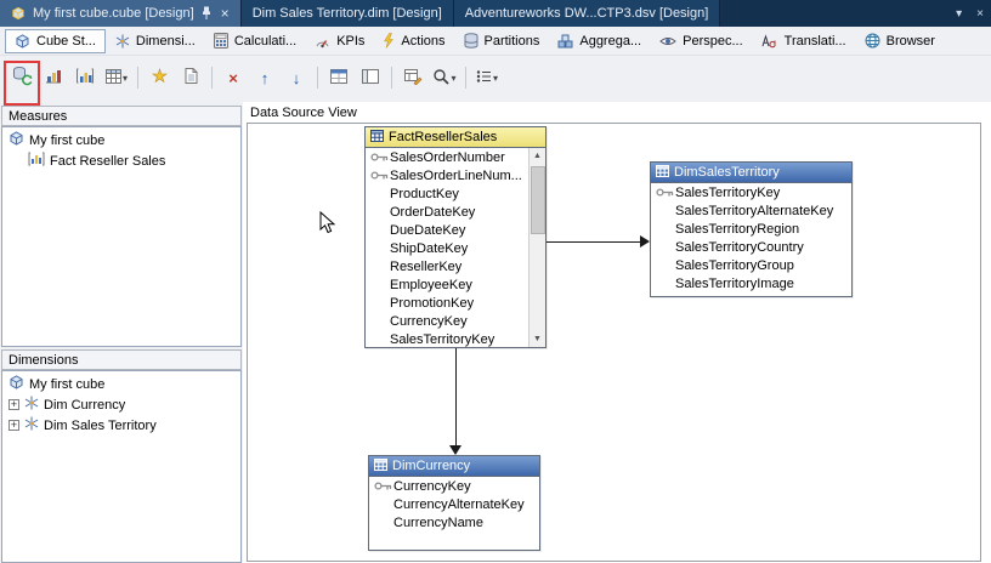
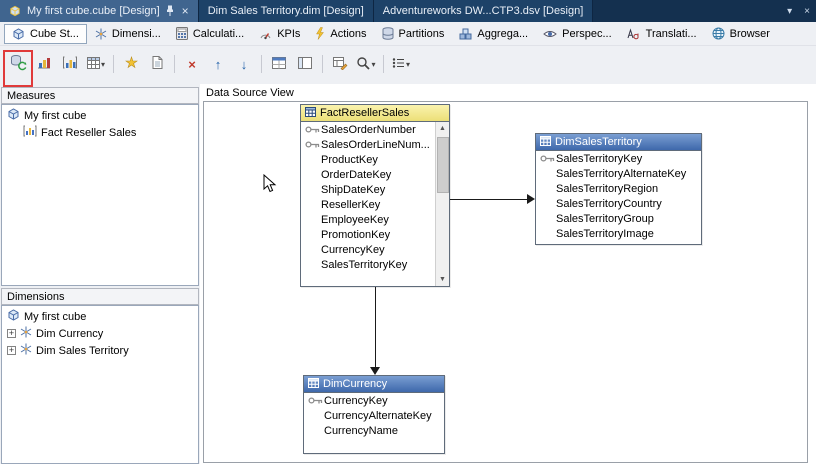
  My first cube.cube [Design]
  ×
  Dim Sales Territory.dim [Design]
  Adventureworks DW...CTP3.dsv [Design]
  ▾
  ×
  Cube St...
  Dimensi...
  Calculati...
  KPIs
  Actions
  Partitions
  Aggrega...
  Perspec...
  Translati...
  Browser
  ▾
  ×
  ↑
  ↓
  ▾
  ▾
  Measures
  My first cube
  Fact Reseller Sales
  Dimensions
  My first cube
  +
  Dim Currency
  +
  Dim Sales Territory
  Data Source View
  FactResellerSales
  SalesOrderNumber
  SalesOrderLineNum...
  ProductKey
  OrderDateKey
- DueDateKey
  ShipDateKey
  ResellerKey
  EmployeeKey
  PromotionKey
  CurrencyKey
  SalesTerritoryKey
  DimSalesTerritory
  SalesTerritoryKey
  SalesTerritoryAlternateKey
  SalesTerritoryRegion
  SalesTerritoryCountry
  SalesTerritoryGroup
  SalesTerritoryImage
  DimCurrency
  CurrencyKey
  CurrencyAlternateKey
  CurrencyName
